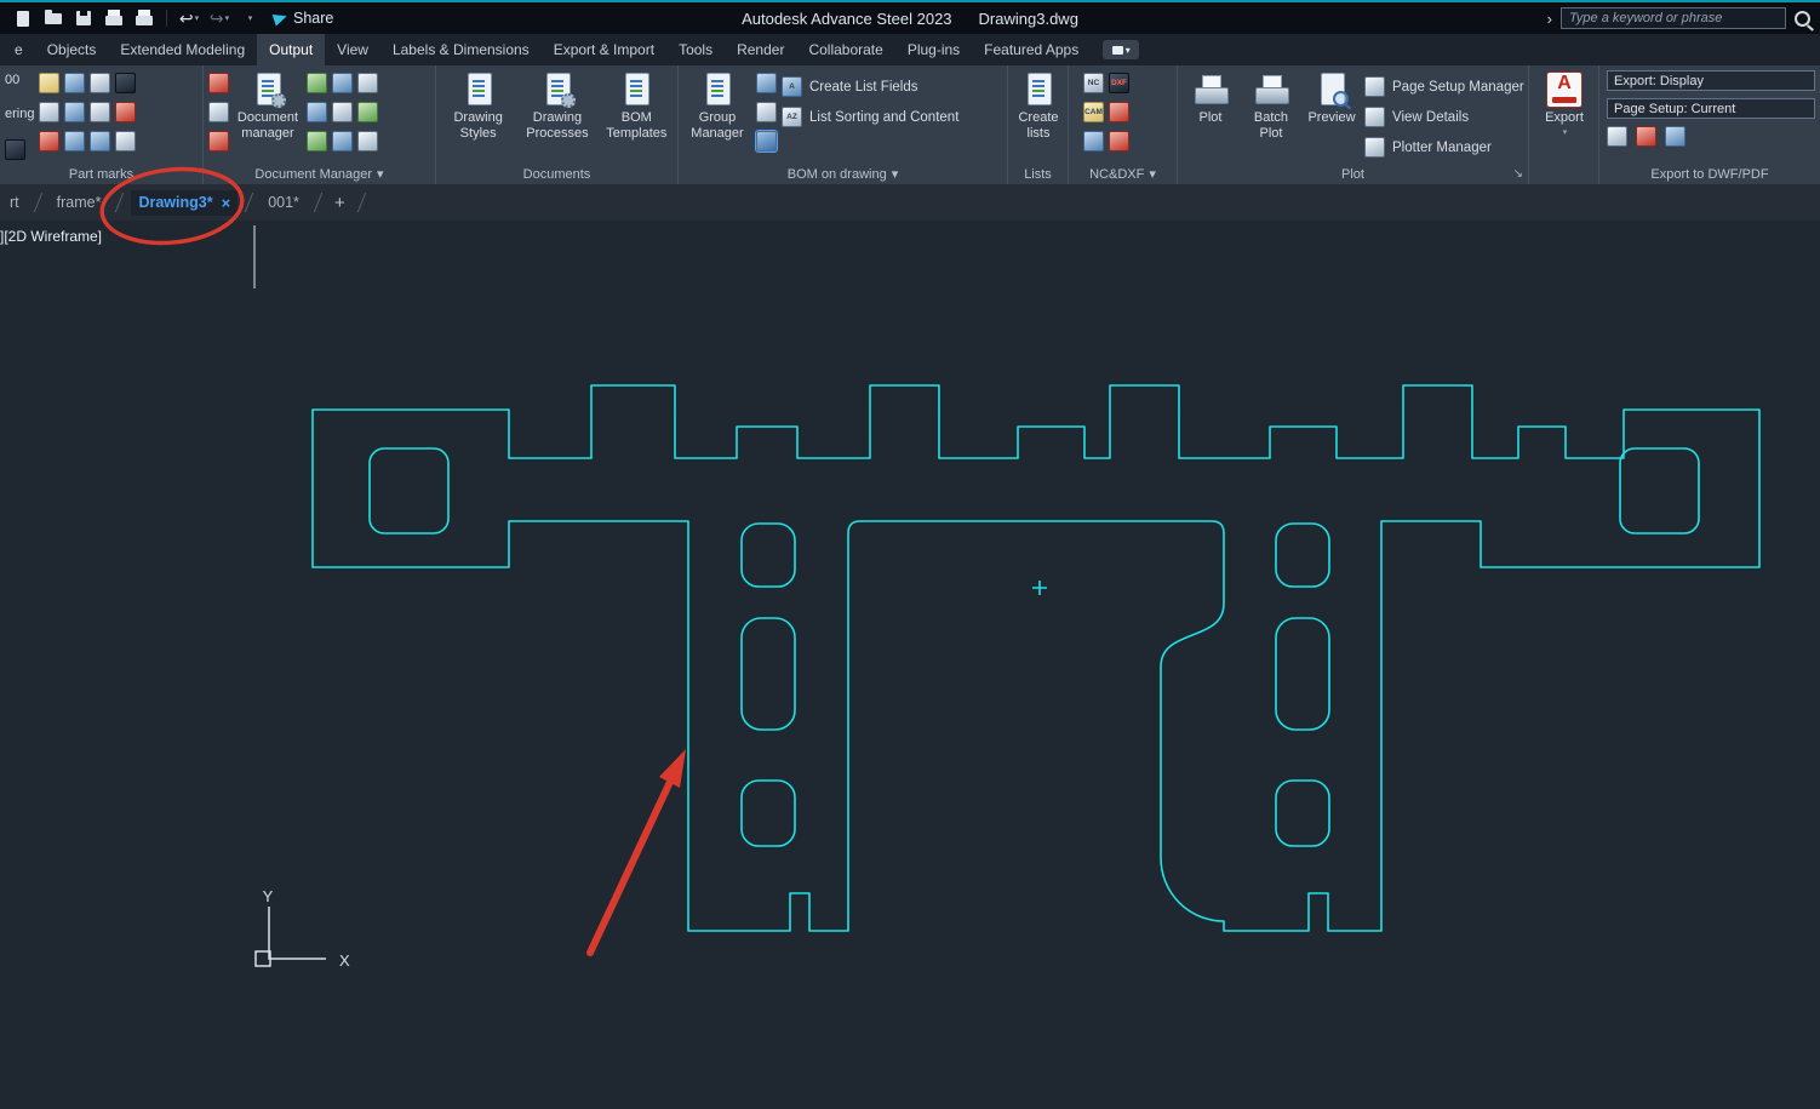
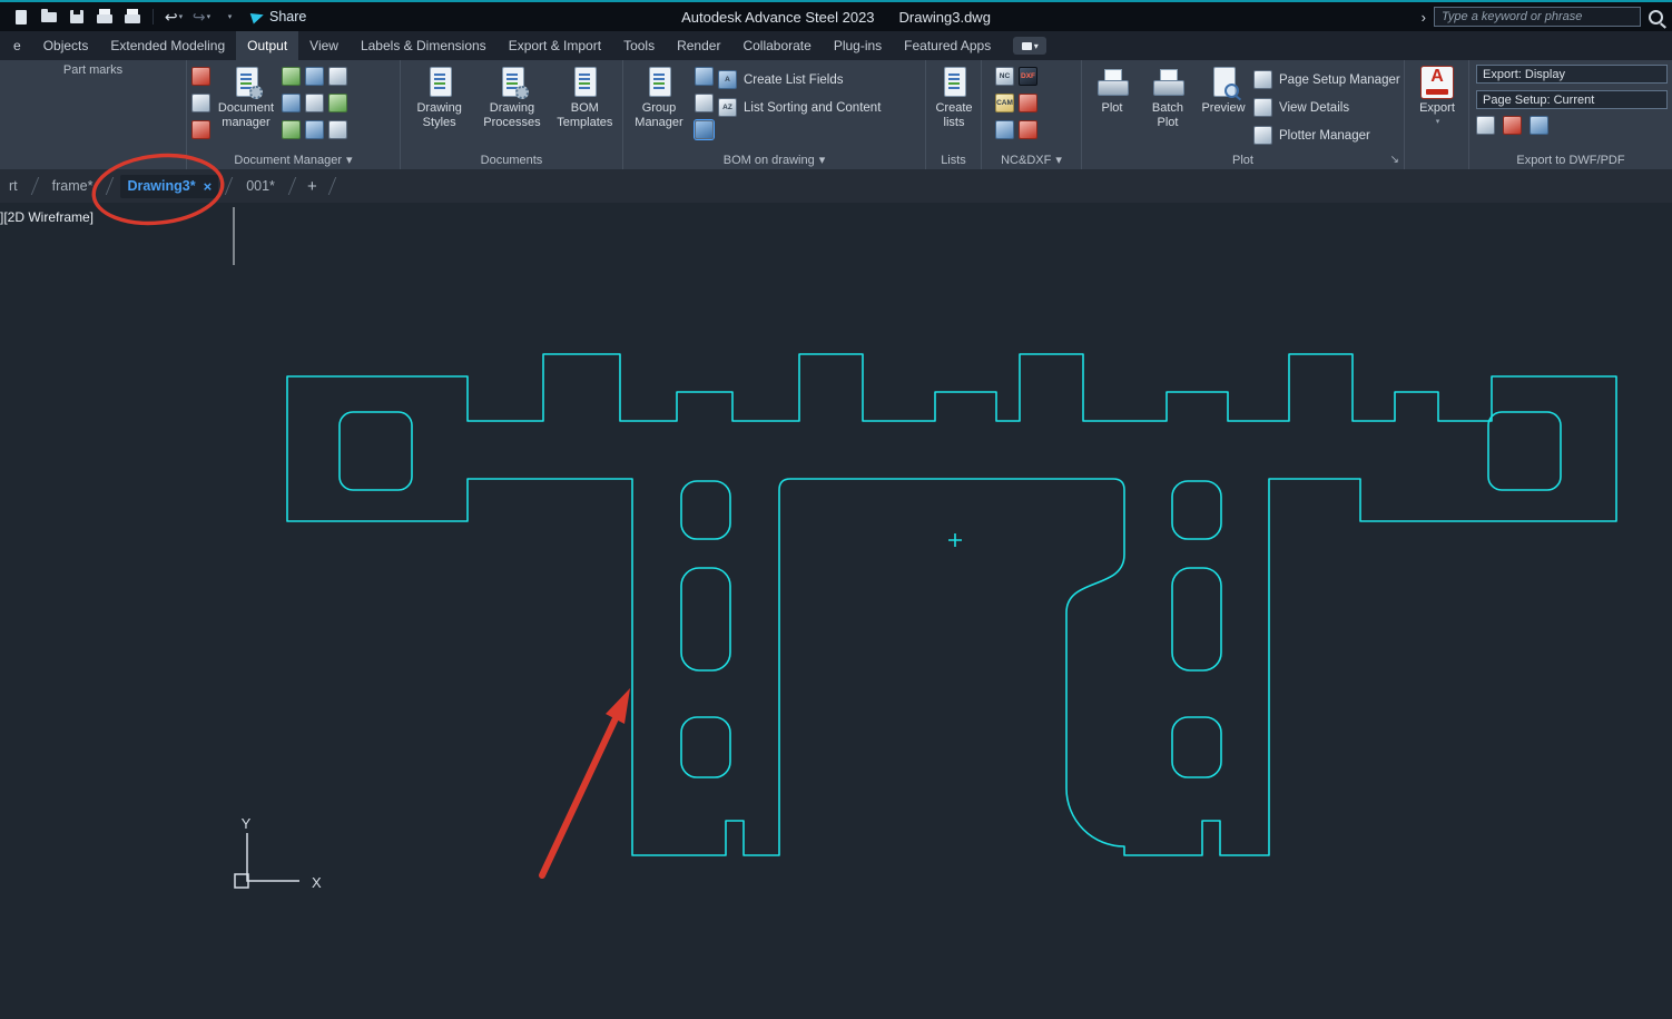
  ↩
  ↪
  Share
  Autodesk Advance Steel 2023
  Drawing3.dwg
  ›
  Type a keyword or phrase
  e
  Objects
  Extended Modeling
  Output
  View
  Labels & Dimensions
  Export & Import
  Tools
  Render
  Collaborate
  Plug-ins
  Featured Apps
  ▾
- 00
- ering
  Part marks
  Document manager
  Document Manager
  ▾
  Drawing Styles
  Drawing Processes
  BOM Templates
  Documents
  Group Manager
  Create List Fields
  List Sorting and Content
  BOM on drawing
  ▾
  Create lists
  Lists
  NC&DXF
  ▾
  Plot
  Batch Plot
  Preview
  Page Setup Manager
  View Details
  Plotter Manager
  Plot
  ↘
  A
  Export
  Export: Display
  Page Setup: Current
  Export to DWF/PDF
  rt
  frame*
  Drawing3*
  ×
  001*
  +
  ][2D Wireframe]
  Y
  X
